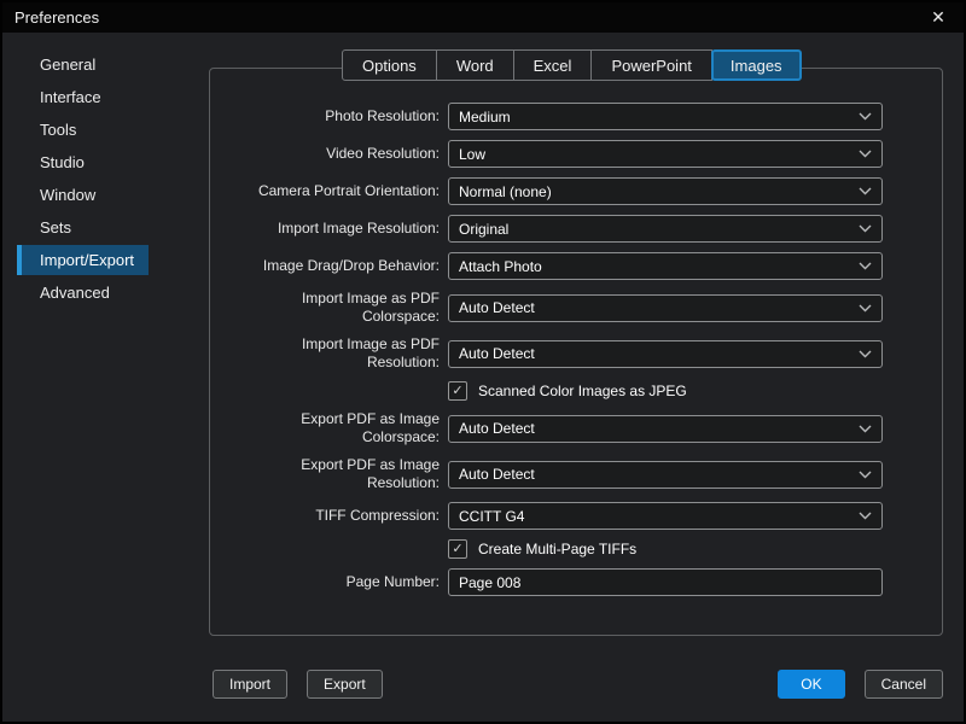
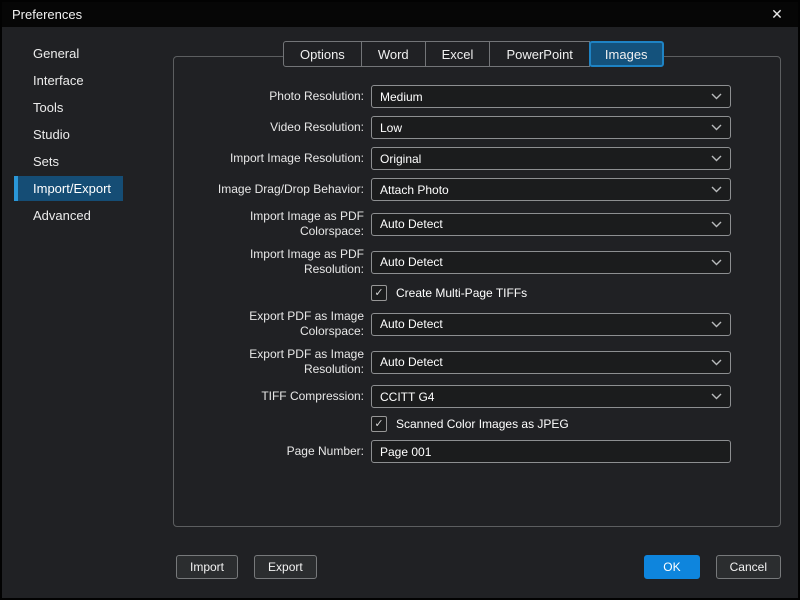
  Preferences
  ✕
  General
  Interface
  Tools
  Studio
- Window
  Sets
  Import/Export
  Advanced
  Options
  Word
  Excel
  PowerPoint
  Images
  Photo Resolution:
  Medium
  Video Resolution:
  Low
- Camera Portrait Orientation:
- Normal (none)
  Import Image Resolution:
  Original
  Image Drag/Drop Behavior:
  Attach Photo
  Import Image as PDF
  Colorspace:
  Auto Detect
  Import Image as PDF
  Resolution:
  Auto Detect
  ✓
- Scanned Color Images as JPEG
+ Create Multi-Page TIFFs
  Export PDF as Image
  Colorspace:
  Auto Detect
  Export PDF as Image
  Resolution:
  Auto Detect
  TIFF Compression:
  CCITT G4
  ✓
- Create Multi-Page TIFFs
+ Scanned Color Images as JPEG
  Page Number:
- Page 008
+ Page 001
  Import
  Export
  OK
  Cancel
